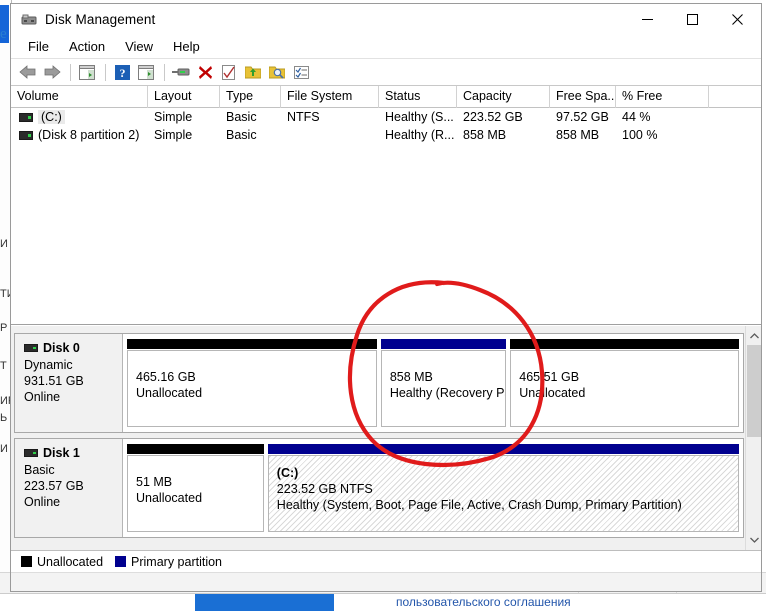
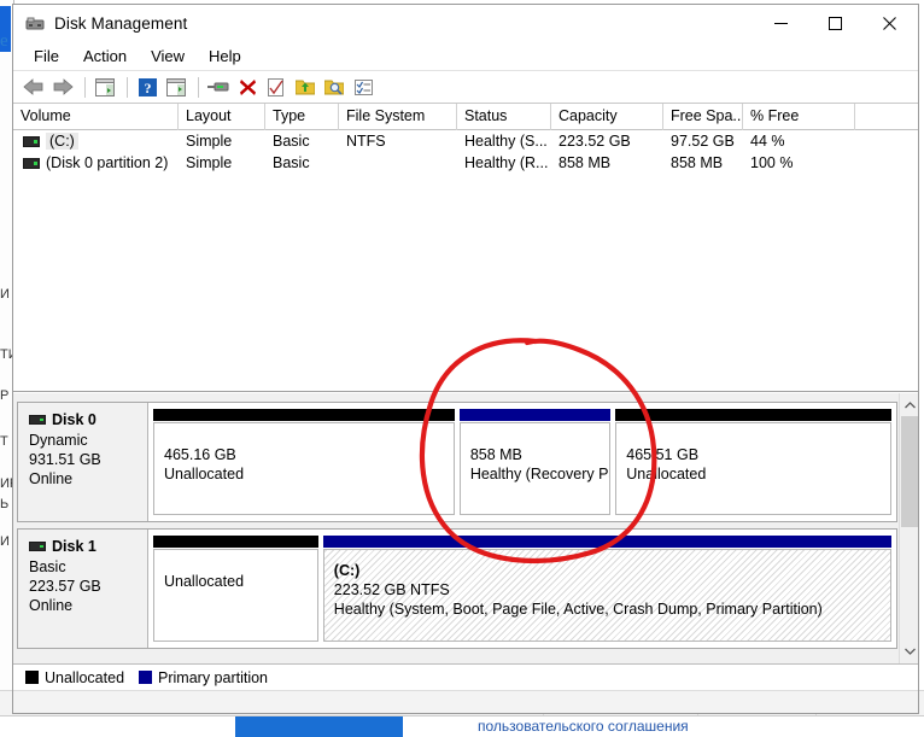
  е
  И
  Р
  Т
  Ь
  И
  пользовательского соглашения
  Disk Management
  File
  Action
  View
  Help
  ?
  Volume
  Layout
  Type
  File System
  Status
  Capacity
  Free Spa..
  % Free
  (C:)
  Simple
  Basic
  NTFS
  Healthy (S...
  223.52 GB
  97.52 GB
  44 %
- (Disk 8 partition 2)
+ (Disk 0 partition 2)
  Simple
  Basic
  Healthy (R...
  858 MB
  858 MB
  100 %
  Disk 0
  Dynamic
  931.51 GB
  Online
  465.16 GB
  Unallocated
  858 MB
  Healthy (Recovery P
  46551 GB
  Unalocated
  Disk 1
  Basic
  223.57 GB
  Online
- 51 MB
  Unallocated
  (C:)
  223.52 GB NTFS
  Healthy (System, Boot, Page File, Active, Crash Dump, Primary Partition)
  Unallocated
  Primary partition
